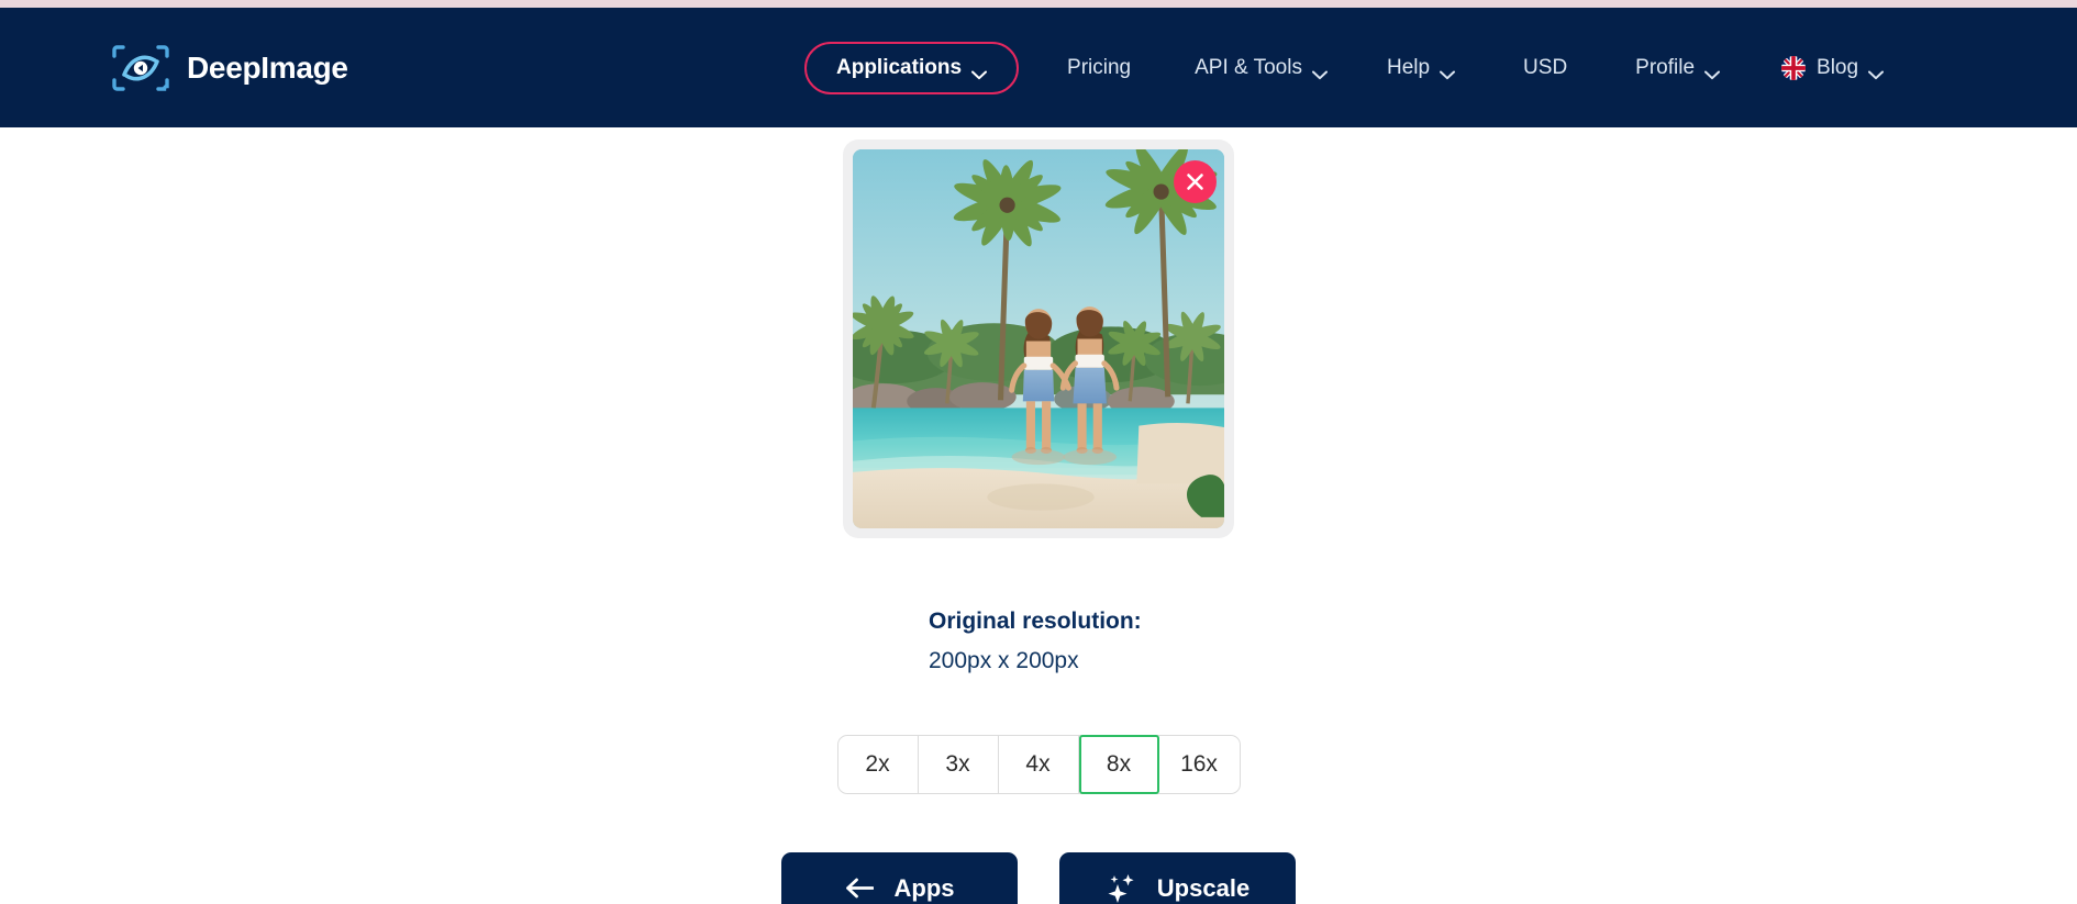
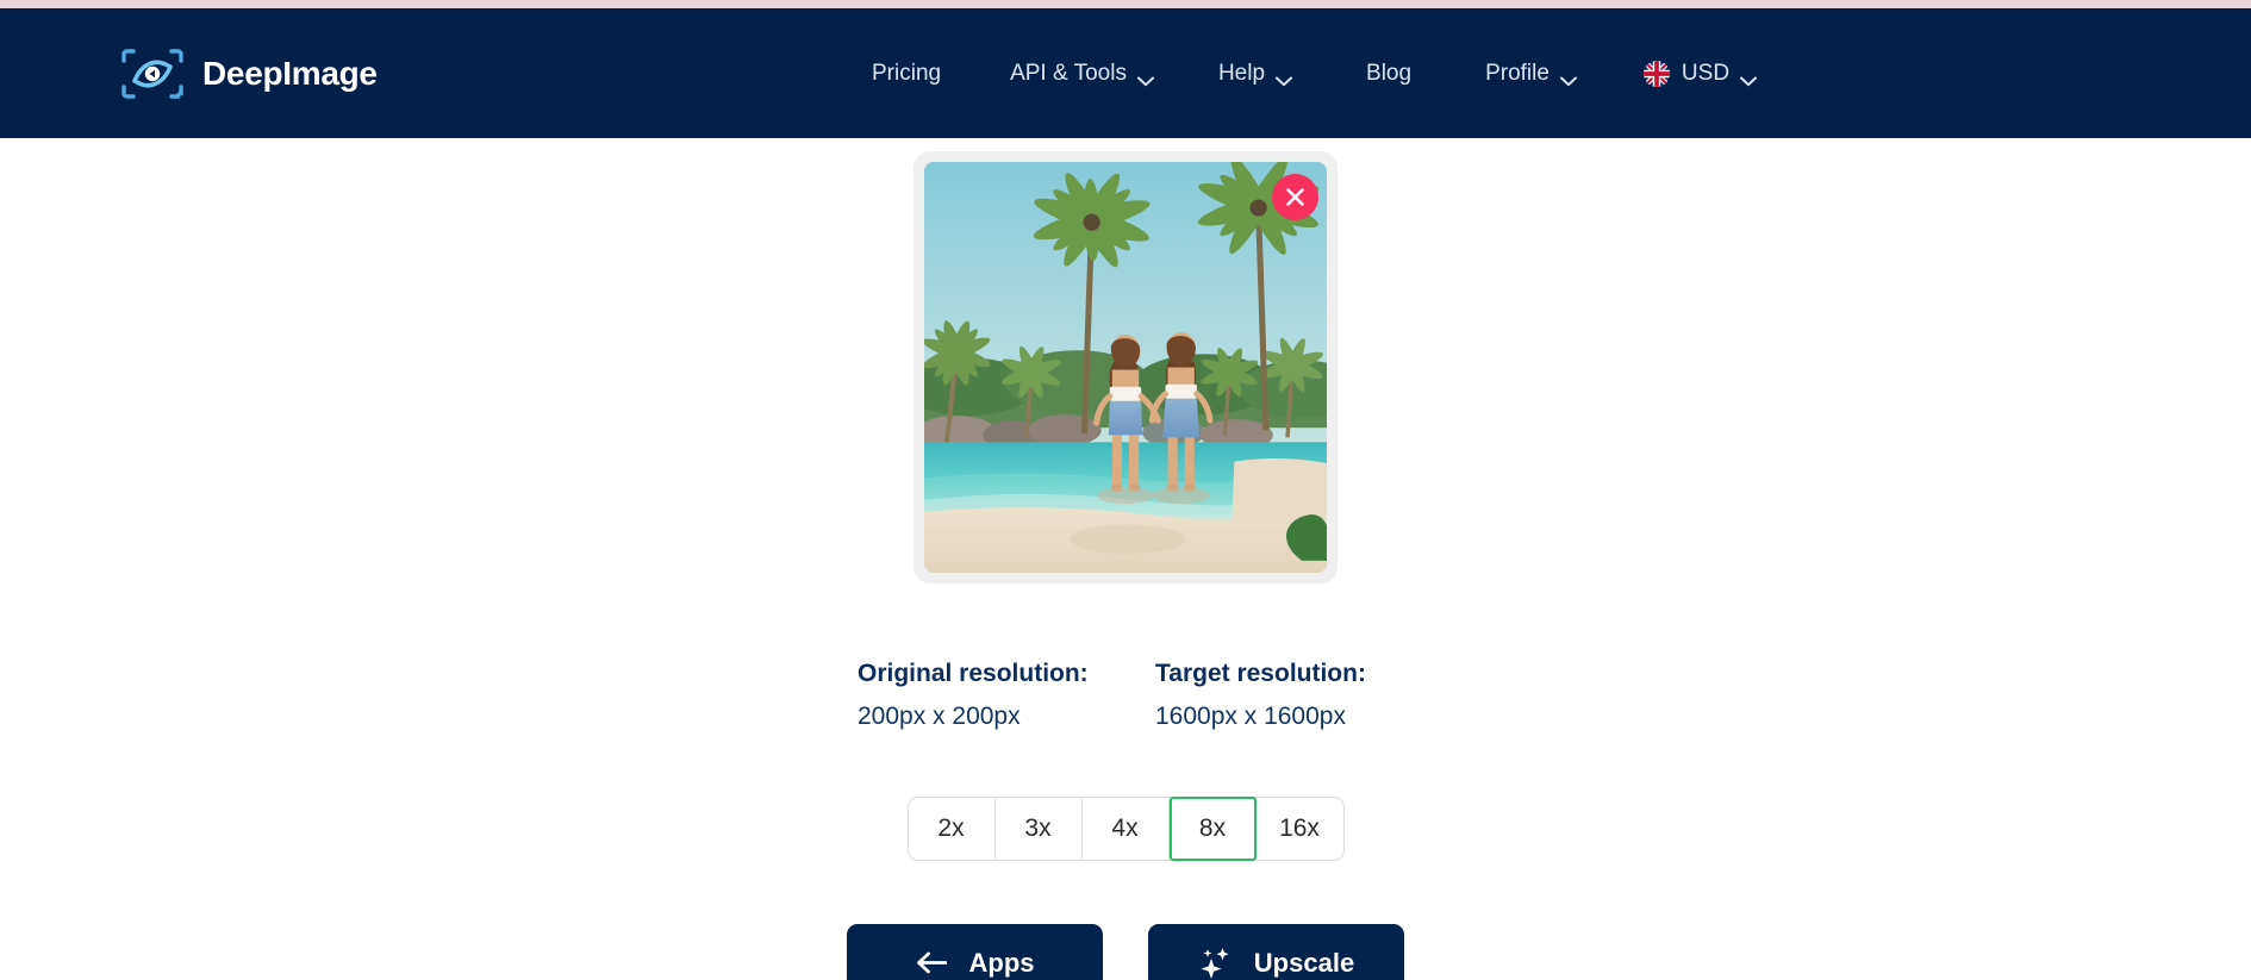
  DeepImage
- Applications
  Pricing
  API & Tools
  Help
- USD
+ Blog
  Profile
- Blog
+ USD
  Original resolution:
  200px x 200px
+ Target resolution:
+ 1600px x 1600px
  2x
  3x
  4x
  8x
  16x
  Apps
  Upscale
